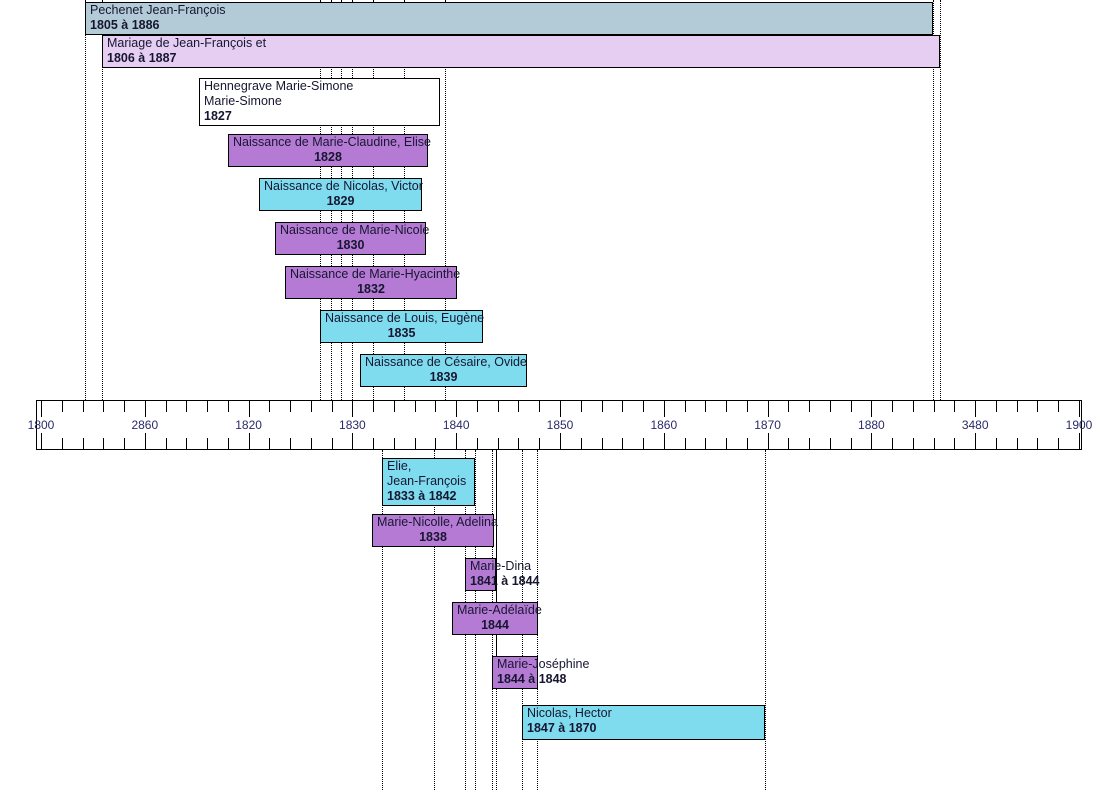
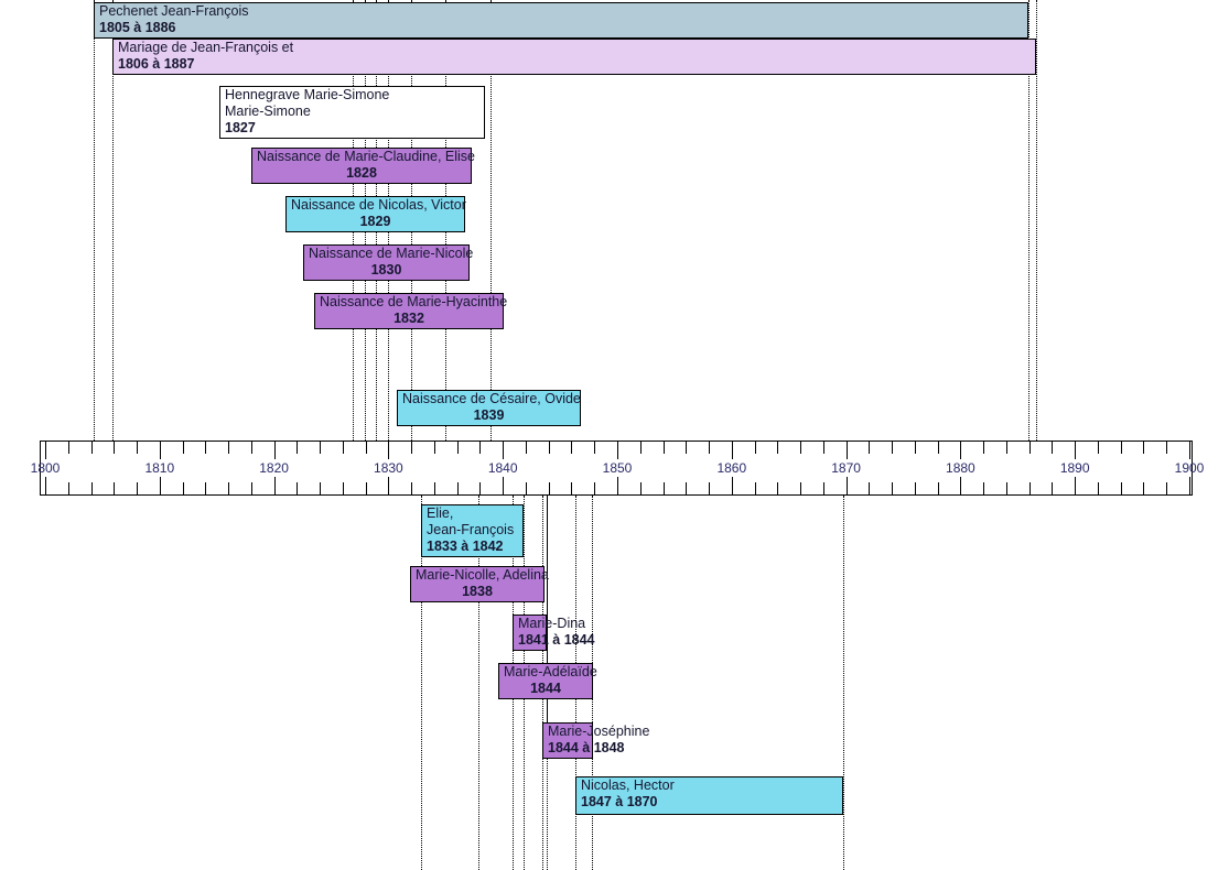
  Pechenet Jean-François
  1805 à 1886
  Mariage de Jean-François et
  1806 à 1887
  Hennegrave Marie-Simone
  Marie-Simone
  1827
  Naissance de Marie-Claudine, Elise
  1828
  Naissance de Nicolas, Victor
  1829
  Naissance de Marie-Nicole
  1830
  Naissance de Marie-Hyacinthe
  1832
- Naissance de Louis, Eugène
- 1835
  Naissance de Césaire, Ovide
  1839
  Elie,
  Jean-François
  1833 à 1842
  Marie-Nicolle, Adelina
  1838
  Marie-Dina
  1841 à 1844
  Marie-Adélaïde
  1844
  Marie-Joséphine
  1844 à 1848
  Nicolas, Hector
  1847 à 1870
  1800
- 2860
+ 1810
  1820
  1830
  1840
  1850
  1860
  1870
  1880
- 3480
+ 1890
  1900
